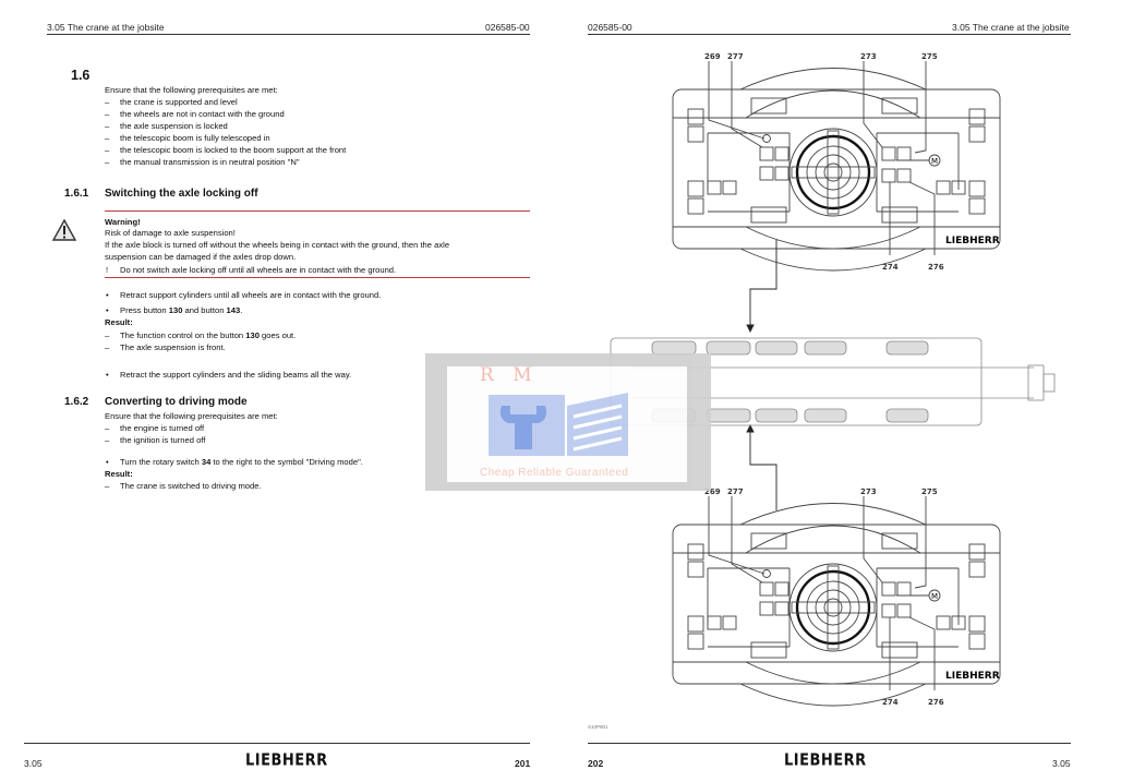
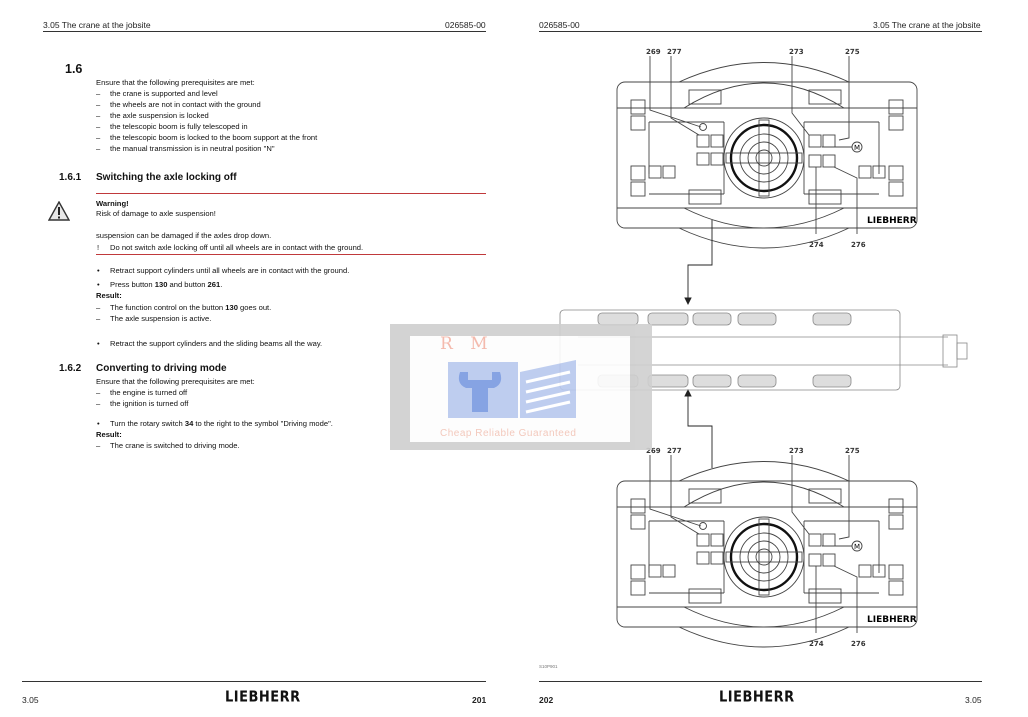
  3.05 The crane at the jobsite
  026585-00
  1.6
  Ensure that the following prerequisites are met:
  –
  the crane is supported and level
  –
  the wheels are not in contact with the ground
  –
  the axle suspension is locked
  –
  the telescopic boom is fully telescoped in
  –
  the telescopic boom is locked to the boom support at the front
  –
  the manual transmission is in neutral position "N"
  1.6.1
  Switching the axle locking off
  Warning!
  Risk of damage to axle suspension!
- If the axle block is turned off without the wheels being in contact with the ground, then the axle
  suspension can be damaged if the axles drop down.
  !
  Do not switch axle locking off until all wheels are in contact with the ground.
  •
  Retract support cylinders until all wheels are in contact with the ground.
  •
- Press button 130 and button 143.
+ Press button 130 and button 261.
  Result:
  –
  The function control on the button 130 goes out.
  –
- The axle suspension is front.
+ The axle suspension is active.
  •
  Retract the support cylinders and the sliding beams all the way.
  1.6.2
  Converting to driving mode
  Ensure that the following prerequisites are met:
  –
  the engine is turned off
  –
  the ignition is turned off
  •
  Turn the rotary switch 34 to the right to the symbol "Driving mode".
  Result:
  –
  The crane is switched to driving mode.
  3.05
  LIEBHERR
  201
  026585-00
  3.05 The crane at the jobsite
  269
  277
  273
  275
  M
  LIEBHERR
  274
  276
  269
  277
  273
  275
  M
  LIEBHERR
  274
  276
  202
  LIEBHERR
  3.05
  R M
  Cheap Reliable Guaranteed
